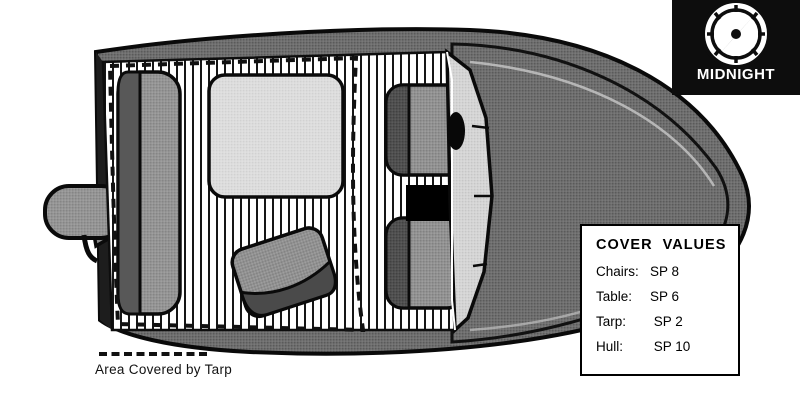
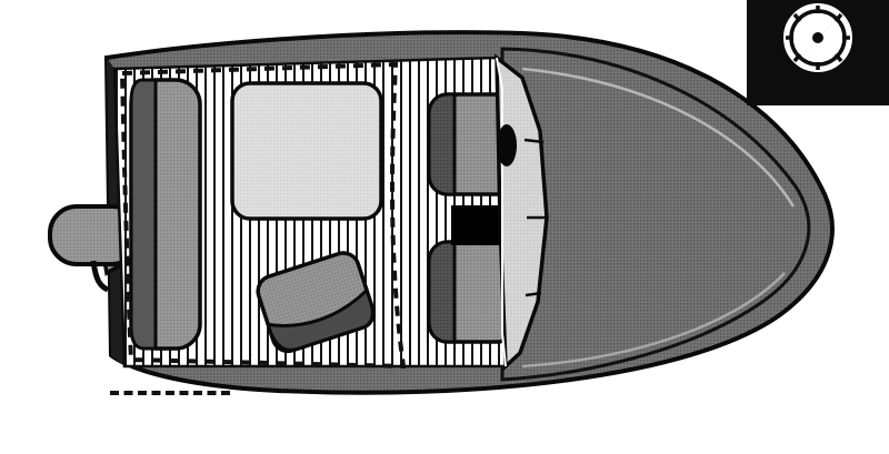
- MIDNIGHT
- COVER VALUES
- Chairs:
- SP 8
- Table:
- SP 6
- Tarp:
- SP 2
- Hull:
- SP 10
- Area Covered by Tarp
